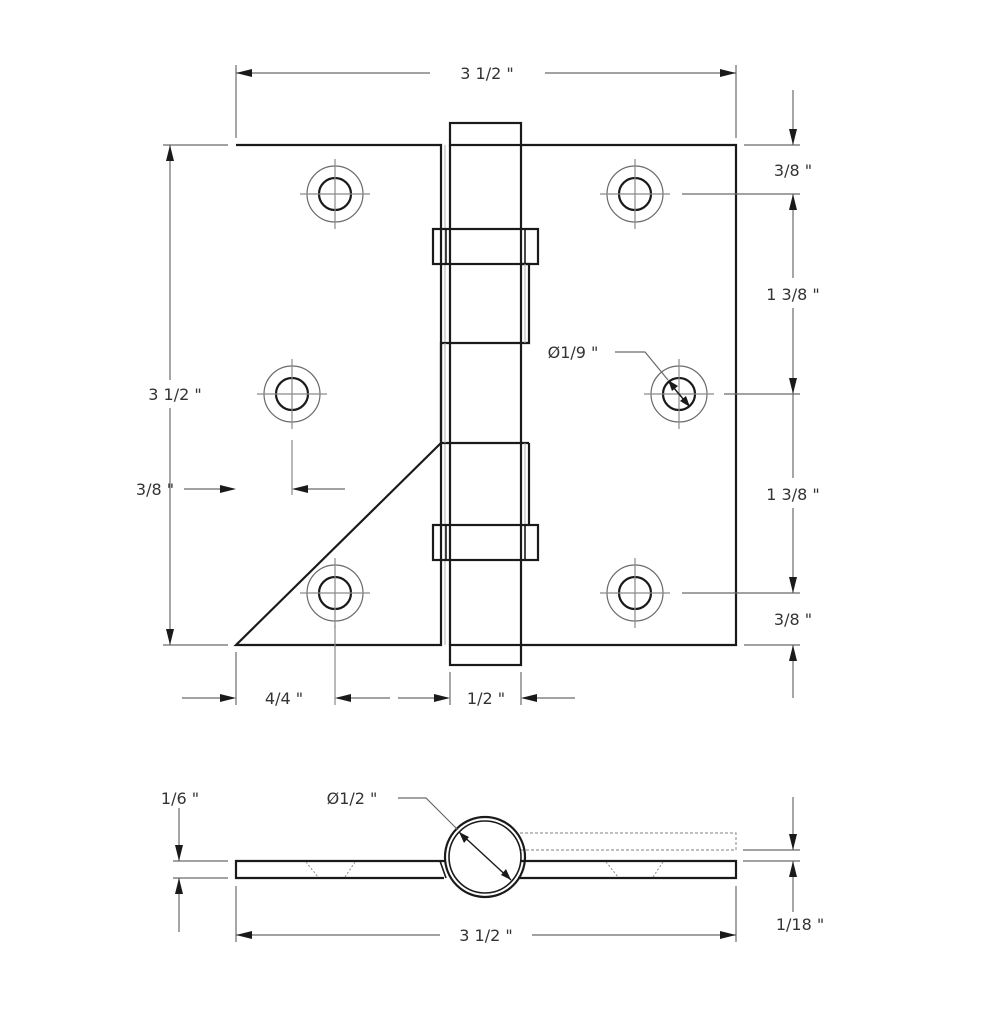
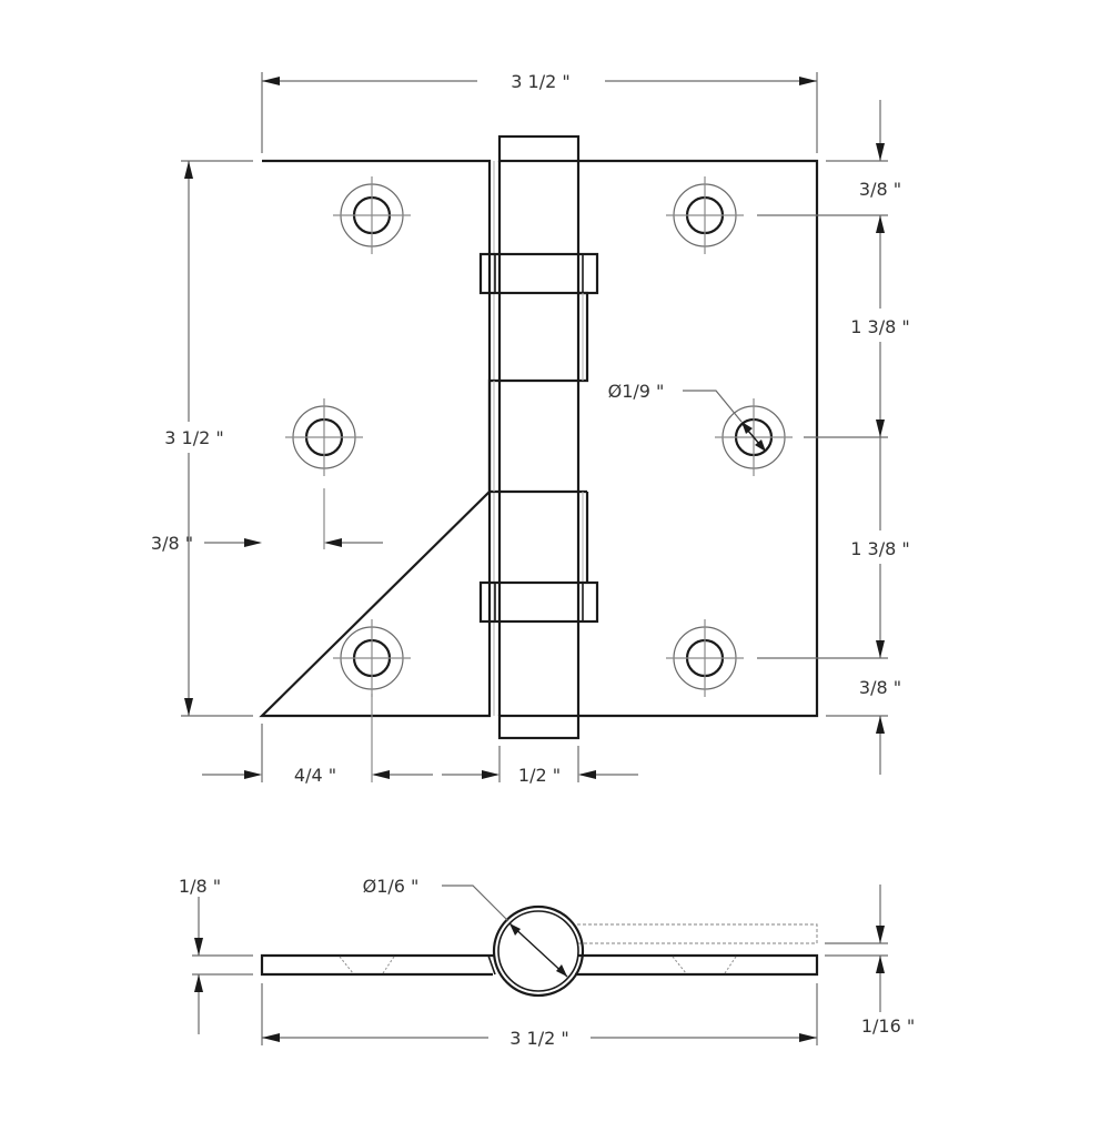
  3 1/2 "
  3 1/2 "
  3/8 "
  3/8 "
  1 3/8 "
  1 3/8 "
  3/8 "
  Ø1/9 "
  4/4 "
  1/2 "
- Ø1/2 "
+ Ø1/6 "
- 1/6 "
+ 1/8 "
- 1/18 "
+ 1/16 "
  3 1/2 "
